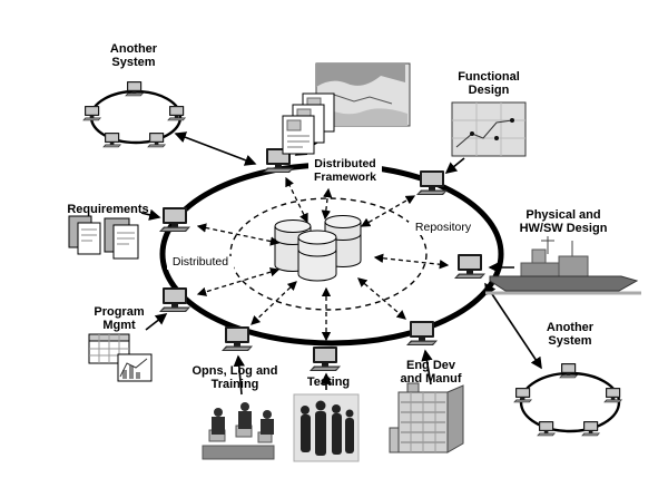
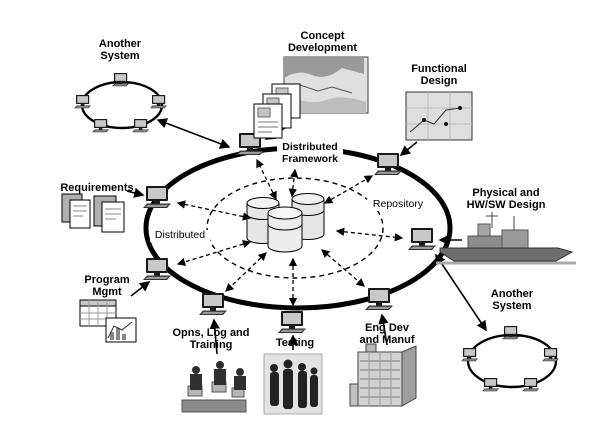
  Another System
+ Concept Development
  Functional Design
  Distributed Framework
  Requirements
  Repository
  Physical and HW/SW Design
  Distributed
  Program Mgmt
  Opns, Log and Training
  Testing
  Eng Dev and Manuf
  Another System
